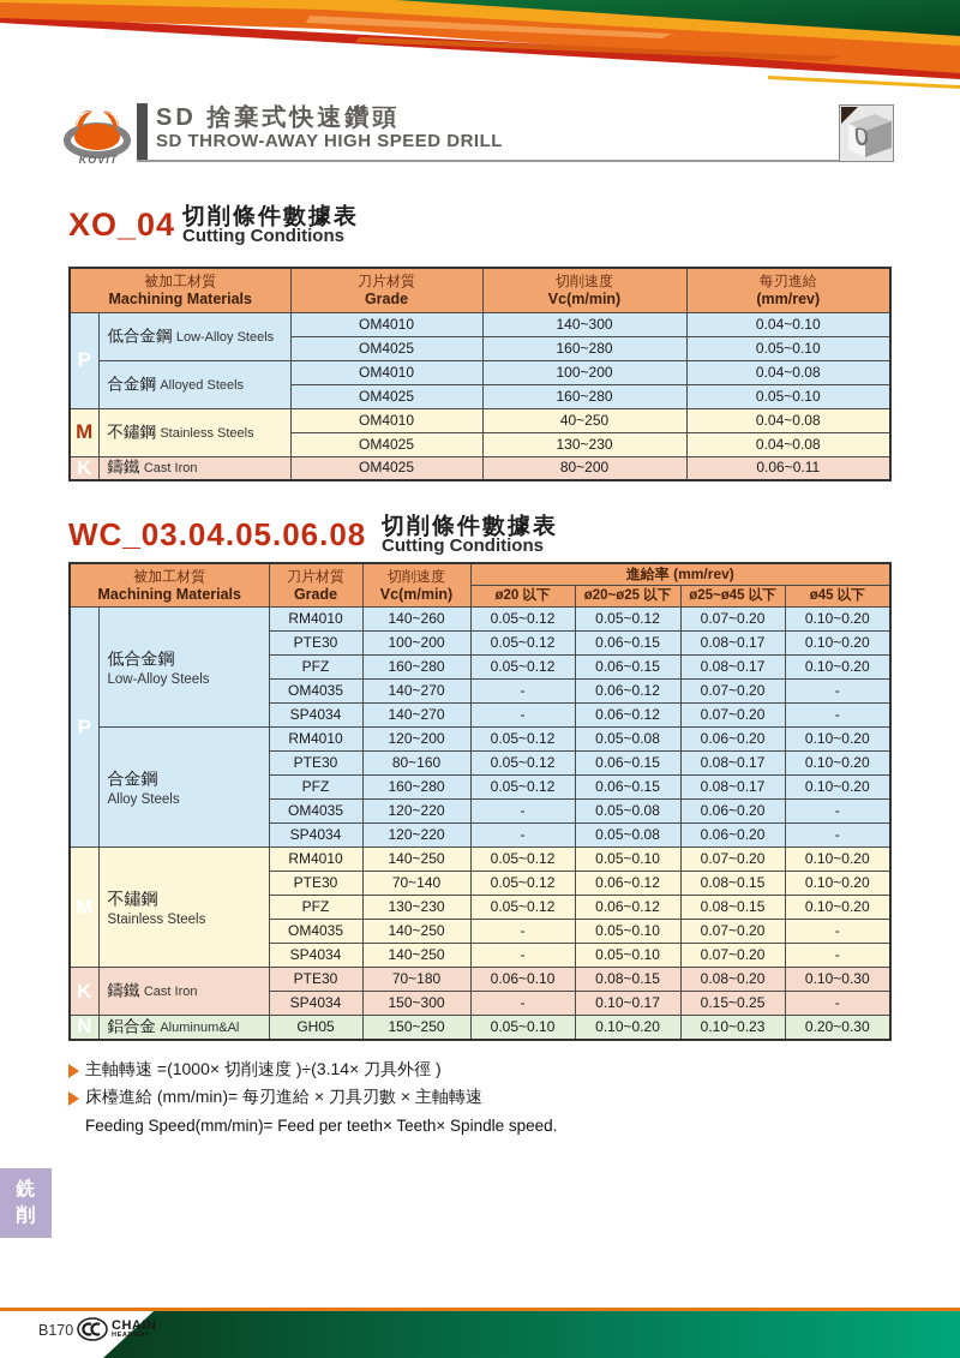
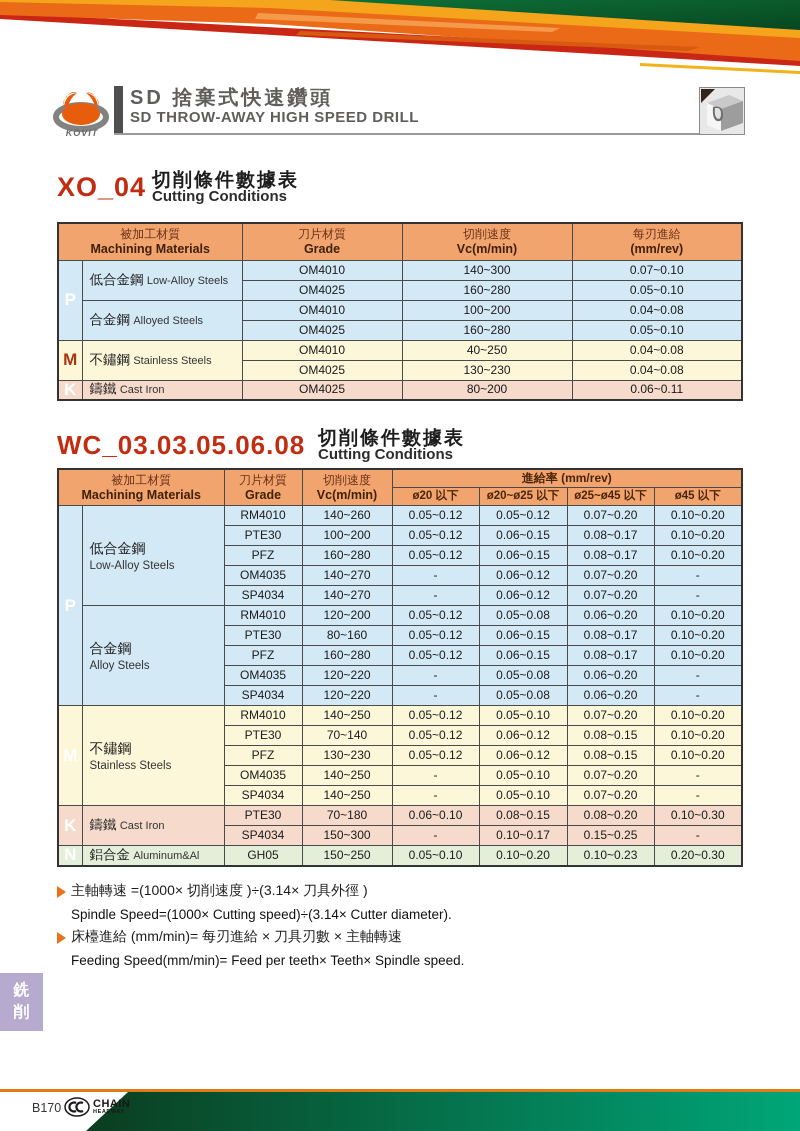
  KOVIT
  SD 捨棄式快速鑽頭
  SD THROW-AWAY HIGH SPEED DRILL
  XO_04
  切削條件數據表
  Cutting Conditions
  被加工材質Machining Materials	刀片材質Grade	切削速度Vc(m/min)	每刃進給(mm/rev)
- P	低合金鋼 Low-Alloy Steels	OM4010	140~300	0.04~0.10
+ P	低合金鋼 Low-Alloy Steels	OM4010	140~300	0.07~0.10
  OM4025	160~280	0.05~0.10
  合金鋼 Alloyed Steels	OM4010	100~200	0.04~0.08
  OM4025	160~280	0.05~0.10
  M	不鏽鋼 Stainless Steels	OM4010	40~250	0.04~0.08
  OM4025	130~230	0.04~0.08
  K	鑄鐵 Cast Iron	OM4025	80~200	0.06~0.11
- WC_03.04.05.06.08
+ WC_03.03.05.06.08
  切削條件數據表
  Cutting Conditions
  被加工材質Machining Materials	刀片材質Grade	切削速度Vc(m/min)	進給率 (mm/rev)
  ø20 以下	ø20~ø25 以下	ø25~ø45 以下	ø45 以下
  P	低合金鋼Low-Alloy Steels	RM4010	140~260	0.05~0.12	0.05~0.12	0.07~0.20	0.10~0.20
  PTE30	100~200	0.05~0.12	0.06~0.15	0.08~0.17	0.10~0.20
  PFZ	160~280	0.05~0.12	0.06~0.15	0.08~0.17	0.10~0.20
  OM4035	140~270	-	0.06~0.12	0.07~0.20	-
  SP4034	140~270	-	0.06~0.12	0.07~0.20	-
  合金鋼Alloy Steels	RM4010	120~200	0.05~0.12	0.05~0.08	0.06~0.20	0.10~0.20
  PTE30	80~160	0.05~0.12	0.06~0.15	0.08~0.17	0.10~0.20
  PFZ	160~280	0.05~0.12	0.06~0.15	0.08~0.17	0.10~0.20
  OM4035	120~220	-	0.05~0.08	0.06~0.20	-
  SP4034	120~220	-	0.05~0.08	0.06~0.20	-
  M	不鏽鋼Stainless Steels	RM4010	140~250	0.05~0.12	0.05~0.10	0.07~0.20	0.10~0.20
  PTE30	70~140	0.05~0.12	0.06~0.12	0.08~0.15	0.10~0.20
  PFZ	130~230	0.05~0.12	0.06~0.12	0.08~0.15	0.10~0.20
  OM4035	140~250	-	0.05~0.10	0.07~0.20	-
  SP4034	140~250	-	0.05~0.10	0.07~0.20	-
  K	鑄鐵 Cast Iron	PTE30	70~180	0.06~0.10	0.08~0.15	0.08~0.20	0.10~0.30
  SP4034	150~300	-	0.10~0.17	0.15~0.25	-
  N	鋁合金 Aluminum&Al	GH05	150~250	0.05~0.10	0.10~0.20	0.10~0.23	0.20~0.30
  主軸轉速 =(1000× 切削速度 )÷(3.14× 刀具外徑 )
+ Spindle Speed=(1000× Cutting speed)÷(3.14× Cutter diameter).
  床檯進給 (mm/min)= 每刃進給 × 刀具刃數 × 主軸轉速
  Feeding Speed(mm/min)= Feed per teeth× Teeth× Spindle speed.
  銑
  削
  B170
  CHAIN
